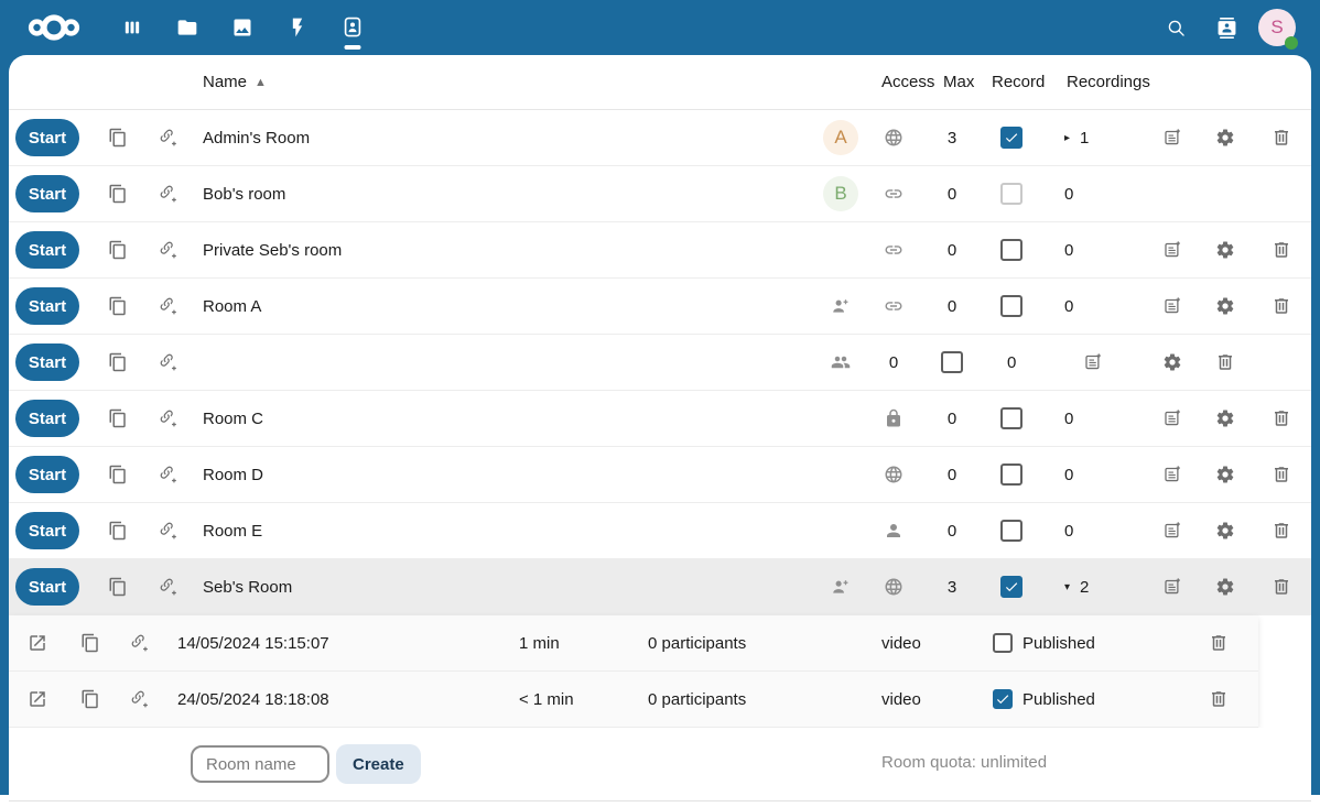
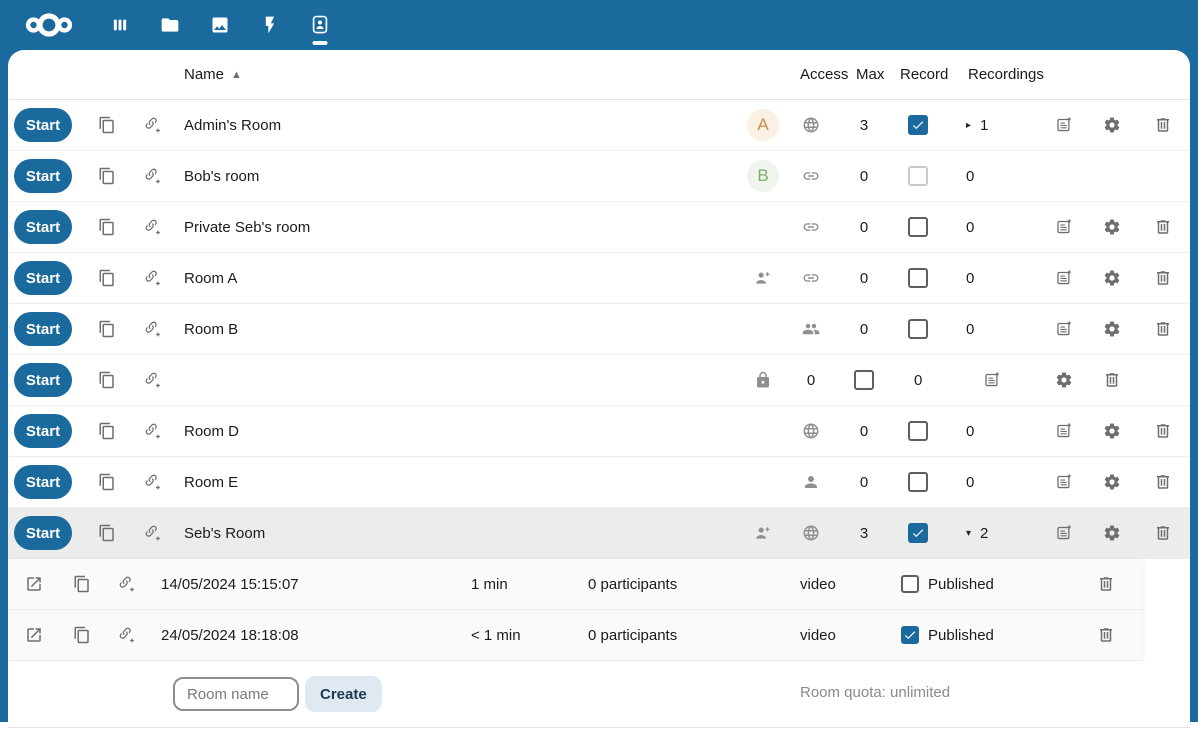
- S
  Name
  ▲
  Access
  Max
  Record
  Recordings
  Start
  Admin's Room
  A
  3
  ▸
  1
  Start
  Bob's room
  B
  0
  0
  Start
  Private Seb's room
  0
  0
  Start
  Room A
  0
  0
  Start
+ Room B
  0
  0
  Start
- Room C
  0
  0
  Start
  Room D
  0
  0
  Start
  Room E
  0
  0
  Start
  Seb's Room
  3
  ▾
  2
  14/05/2024 15:15:07
  1 min
  0 participants
  video
  Published
  24/05/2024 18:18:08
  < 1 min
  0 participants
  video
  Published
  Room name
  Create
  Room quota: unlimited
